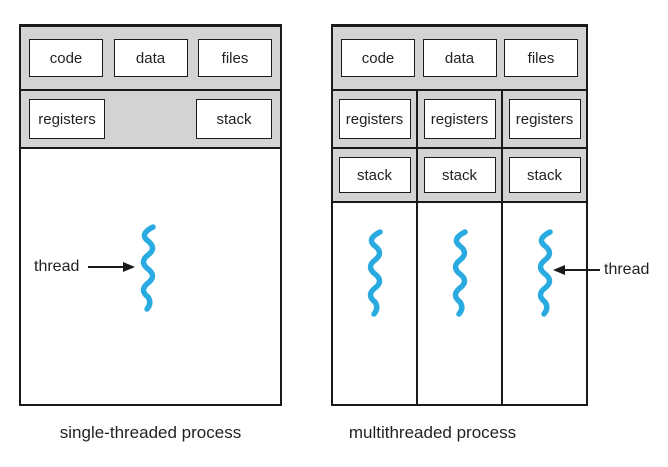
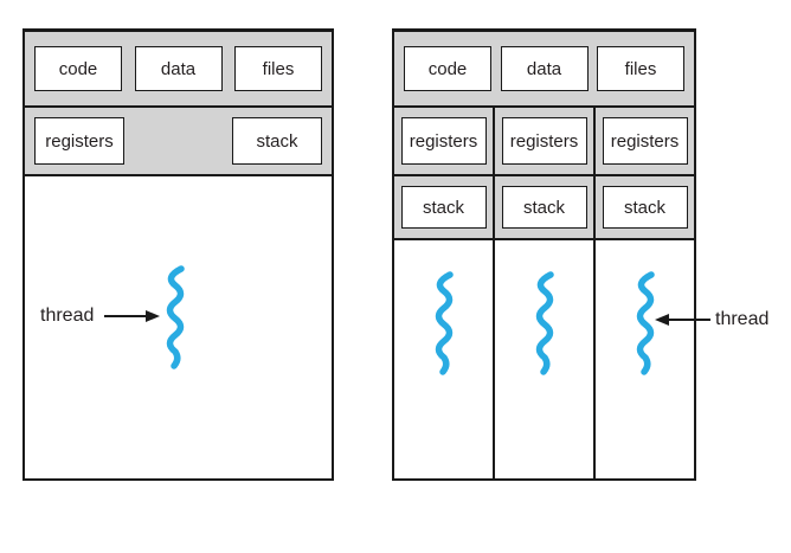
  code
  data
  files
  registers
  stack
  thread
  code
  data
  files
  registers
  registers
  registers
  stack
  stack
  stack
  thread
- single-threaded process
- multithreaded process
